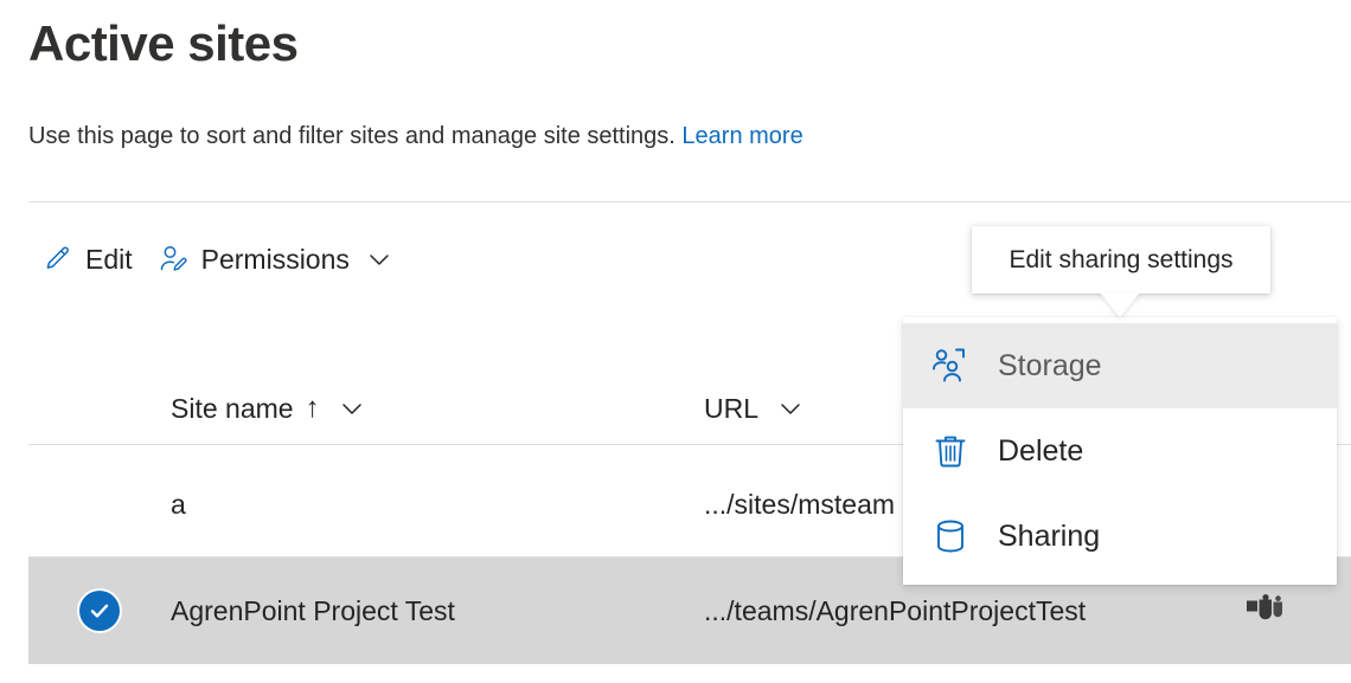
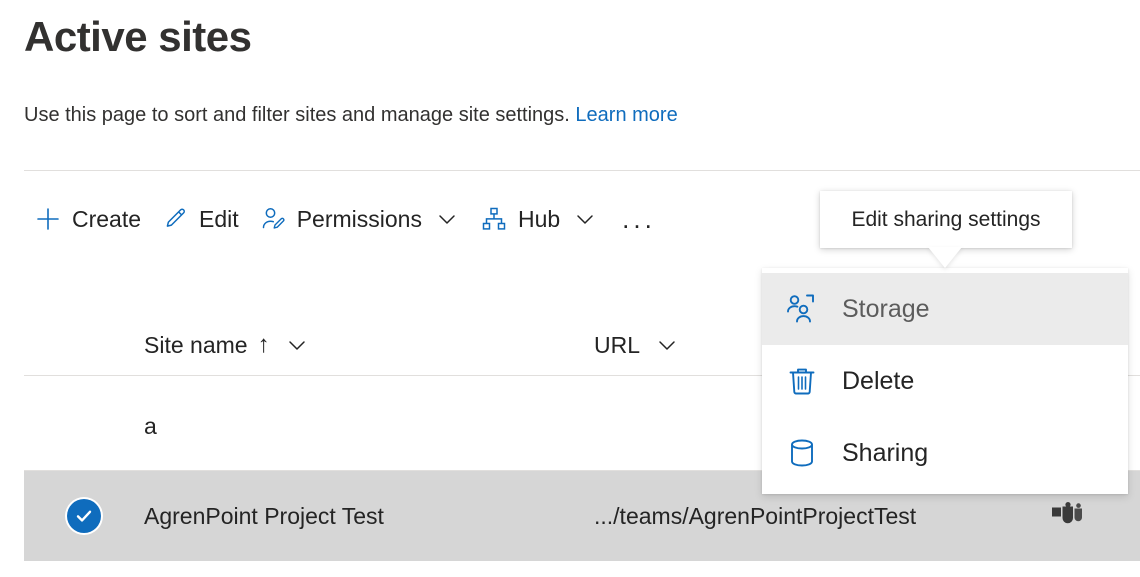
  Active sites
  Use this page to sort and filter sites and manage site settings. Learn more
+ Create
  Edit
  Permissions
+ Hub
+ ...
  Site name
  ↑
  URL
  a
- .../sites/msteam
  AgrenPoint Project Test
  .../teams/AgrenPointProjectTest
  Edit sharing settings
  Storage
  Delete
  Sharing
